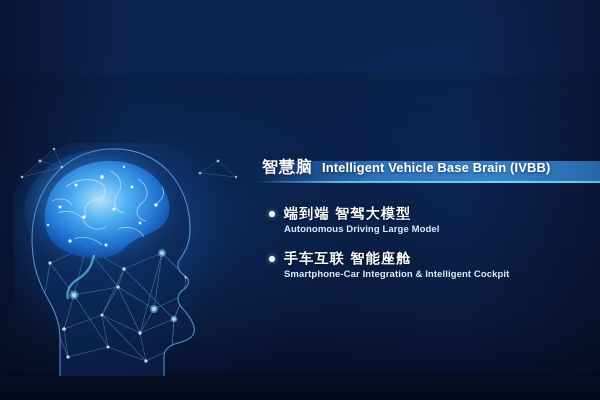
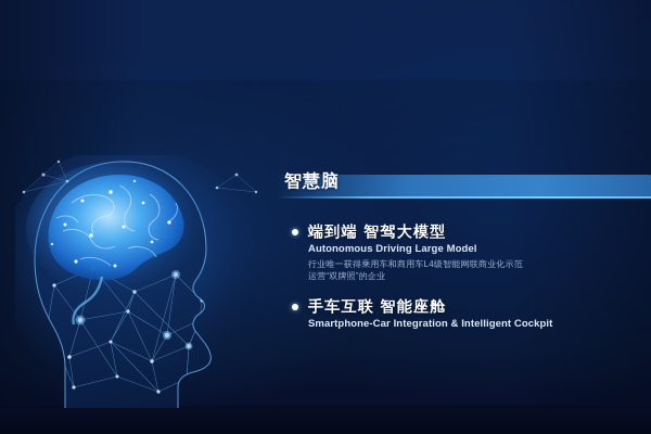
  智慧脑
- Intelligent Vehicle Base Brain (IVBB)
  端到端 智驾大模型
  Autonomous Driving Large Model
+ 行业唯一获得乘用车和商用车L4级智能网联商业化示范运营“双牌照”的企业
  手车互联 智能座舱
  Smartphone-Car Integration & Intelligent Cockpit
